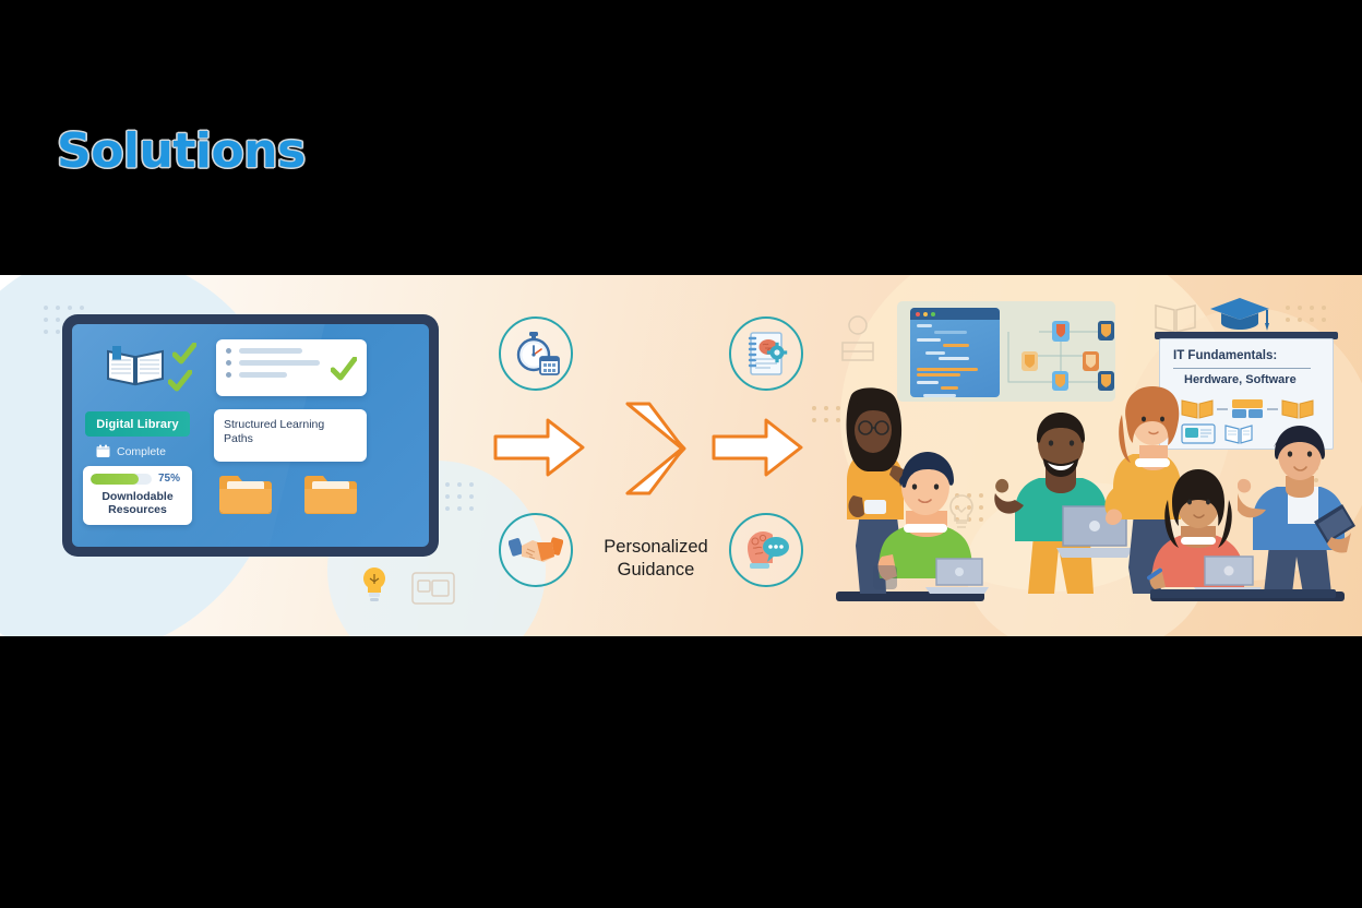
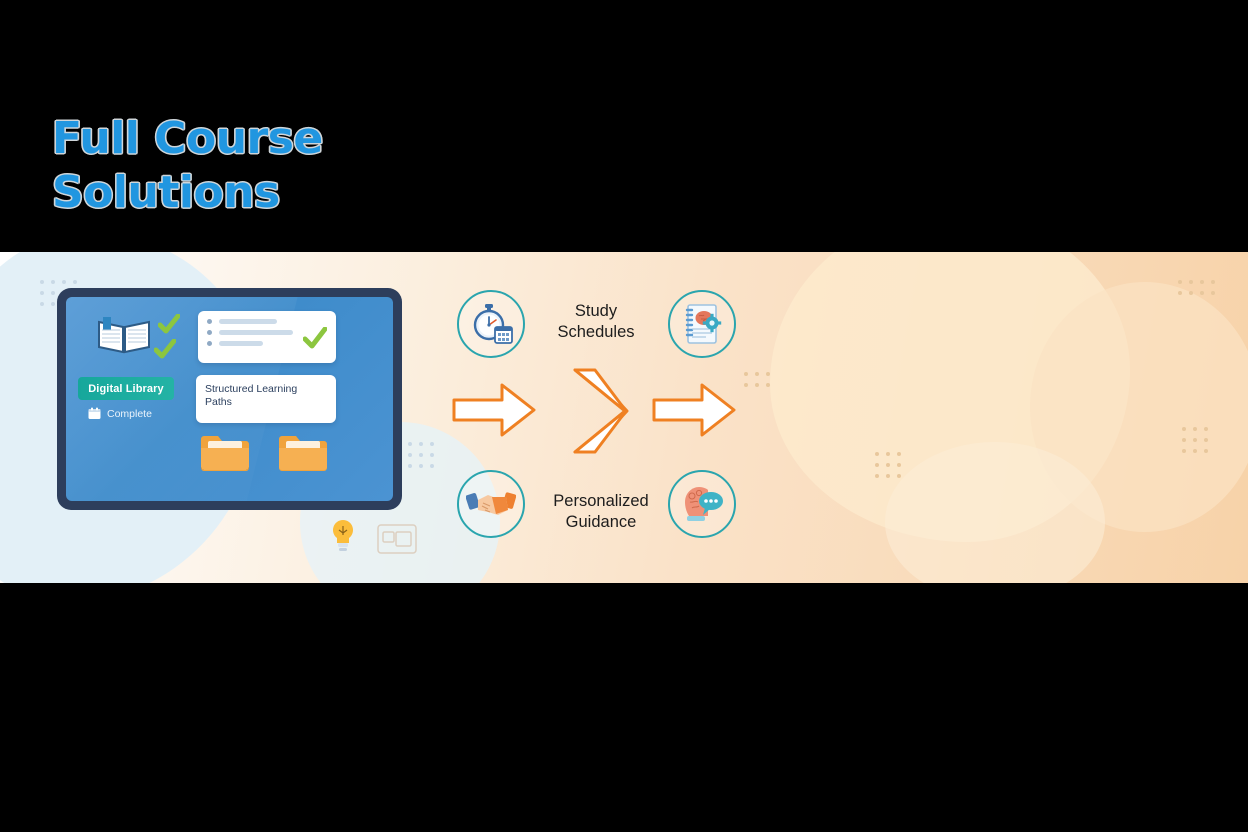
+ Full Course
  Solutions
  Digital Library
  Complete
- 75%
- Downlodable
- Resources
  Structured Learning
  Paths
+ Study
+ Schedules
  Personalized
  Guidance
- IT Fundamentals:
- Herdware, Software
